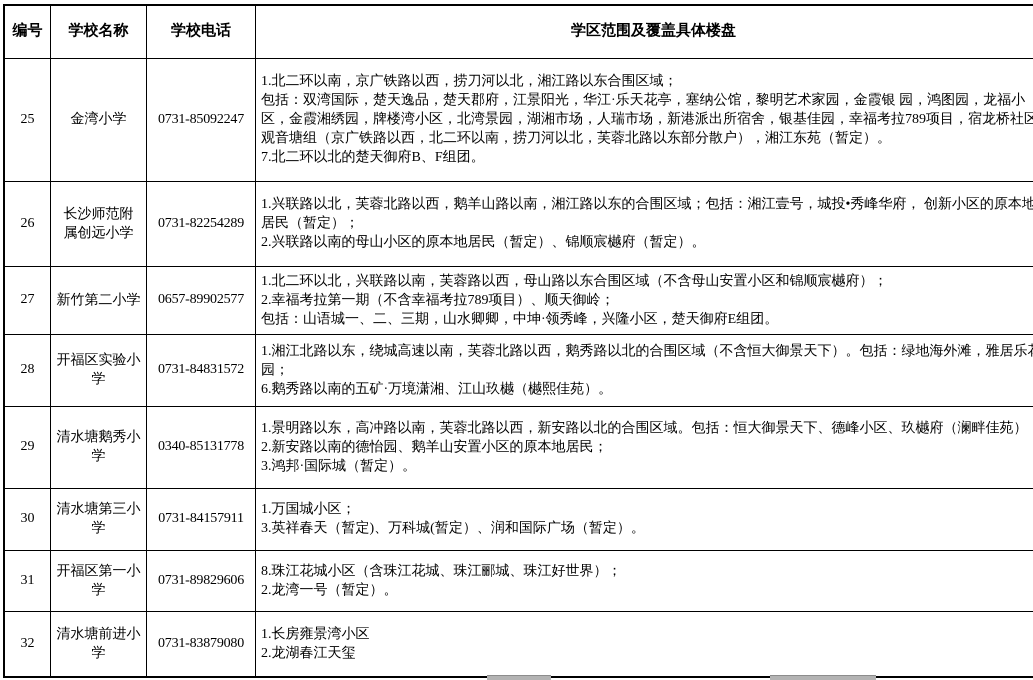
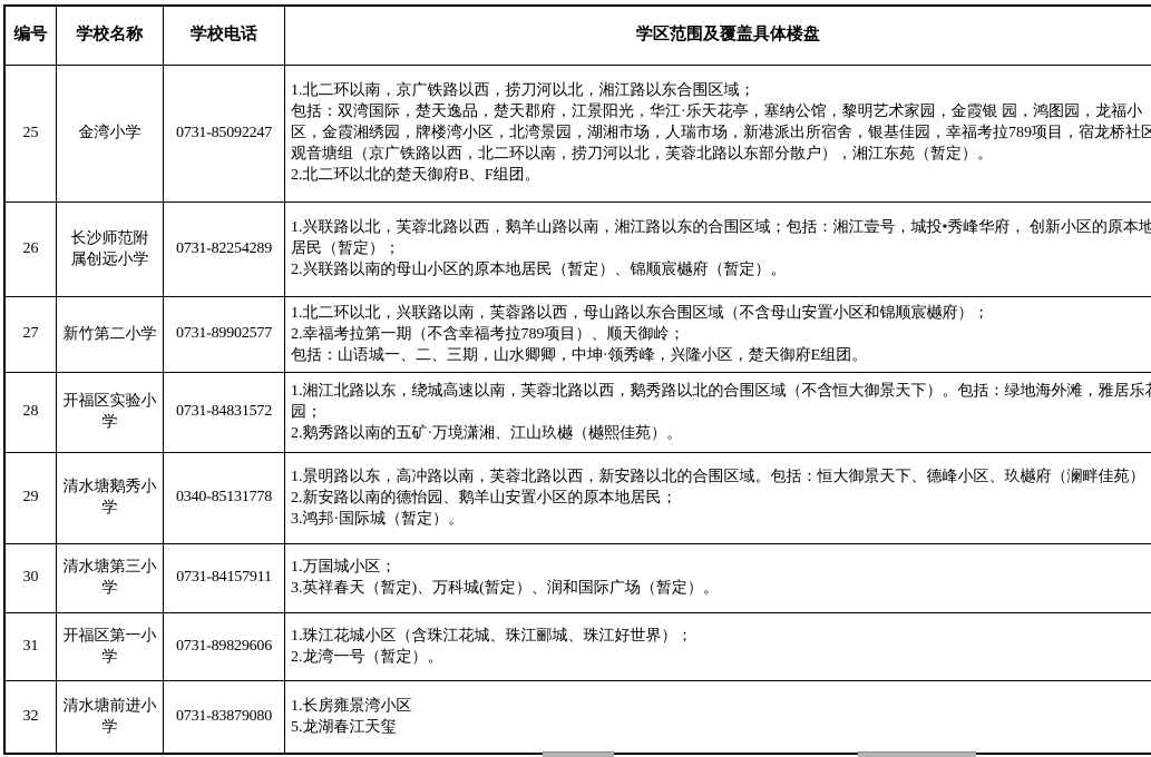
  编号	学校名称	学校电话	学区范围及覆盖具体楼盘
- 25	金湾小学	0731-85092247	1.北二环以南，京广铁路以西，捞刀河以北，湘江路以东合围区域；包括：双湾国际，楚天逸品，楚天郡府，江景阳光，华江·乐天花亭，塞纳公馆，黎明艺术家园，金霞银 园，鸿图园，龙福小区，金霞湘绣园，牌楼湾小区，北湾景园，湖湘市场，人瑞市场，新港派出所宿舍，银基佳园，幸福考拉789项目，宿龙桥社区观音塘组（京广铁路以西，北二环以南，捞刀河以北，芙蓉北路以东部分散户），湘江东苑（暂定）。7.北二环以北的楚天御府B、F组团。
+ 25	金湾小学	0731-85092247	1.北二环以南，京广铁路以西，捞刀河以北，湘江路以东合围区域；包括：双湾国际，楚天逸品，楚天郡府，江景阳光，华江·乐天花亭，塞纳公馆，黎明艺术家园，金霞银 园，鸿图园，龙福小区，金霞湘绣园，牌楼湾小区，北湾景园，湖湘市场，人瑞市场，新港派出所宿舍，银基佳园，幸福考拉789项目，宿龙桥社区观音塘组（京广铁路以西，北二环以南，捞刀河以北，芙蓉北路以东部分散户），湘江东苑（暂定）。2.北二环以北的楚天御府B、F组团。
  26	长沙师范附 属创远小学	0731-82254289	1.兴联路以北，芙蓉北路以西，鹅羊山路以南，湘江路以东的合围区域；包括：湘江壹号，城投•秀峰华府， 创新小区的原本地居民（暂定）；2.兴联路以南的母山小区的原本地居民（暂定）、锦顺宸樾府（暂定）。
- 27	新竹第二小学	0657-89902577	1.北二环以北，兴联路以南，芙蓉路以西，母山路以东合围区域（不含母山安置小区和锦顺宸樾府）；2.幸福考拉第一期（不含幸福考拉789项目）、顺天御岭；包括：山语城一、二、三期，山水卿卿，中坤·领秀峰，兴隆小区，楚天御府E组团。
+ 27	新竹第二小学	0731-89902577	1.北二环以北，兴联路以南，芙蓉路以西，母山路以东合围区域（不含母山安置小区和锦顺宸樾府）；2.幸福考拉第一期（不含幸福考拉789项目）、顺天御岭；包括：山语城一、二、三期，山水卿卿，中坤·领秀峰，兴隆小区，楚天御府E组团。
- 28	开福区实验小 学	0731-84831572	1.湘江北路以东，绕城高速以南，芙蓉北路以西，鹅秀路以北的合围区域（不含恒大御景天下）。包括：绿地海外滩，雅居乐园；6.鹅秀路以南的五矿·万境潇湘、江山玖樾（樾熙佳苑）。
+ 28	开福区实验小 学	0731-84831572	1.湘江北路以东，绕城高速以南，芙蓉北路以西，鹅秀路以北的合围区域（不含恒大御景天下）。包括：绿地海外滩，雅居乐园；2.鹅秀路以南的五矿·万境潇湘、江山玖樾（樾熙佳苑）。
  29	清水塘鹅秀小 学	0340-85131778	1.景明路以东，高冲路以南，芙蓉北路以西，新安路以北的合围区域。包括：恒大御景天下、德峰小区、玖樾府（澜畔佳苑）2.新安路以南的德怡园、鹅羊山安置小区的原本地居民；3.鸿邦·国际城（暂定）。
  30	清水塘第三小 学	0731-84157911	1.万国城小区；3.英祥春天（暂定)、万科城(暂定）、润和国际广场（暂定）。
- 31	开福区第一小 学	0731-89829606	8.珠江花城小区（含珠江花城、珠江郦城、珠江好世界）；2.龙湾一号（暂定）。
+ 31	开福区第一小 学	0731-89829606	1.珠江花城小区（含珠江花城、珠江郦城、珠江好世界）；2.龙湾一号（暂定）。
- 32	清水塘前进小 学	0731-83879080	1.长房雍景湾小区2.龙湖春江天玺
+ 32	清水塘前进小 学	0731-83879080	1.长房雍景湾小区5.龙湖春江天玺
